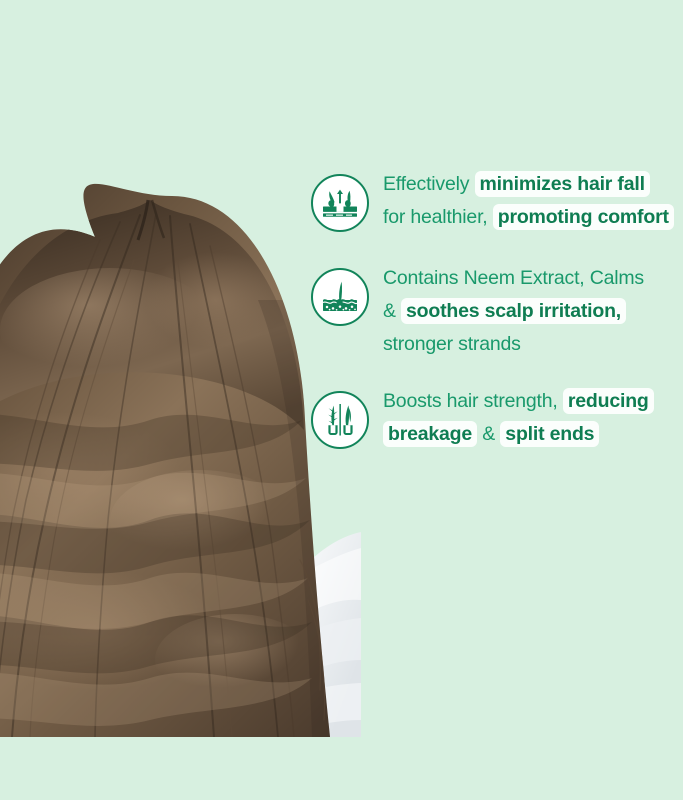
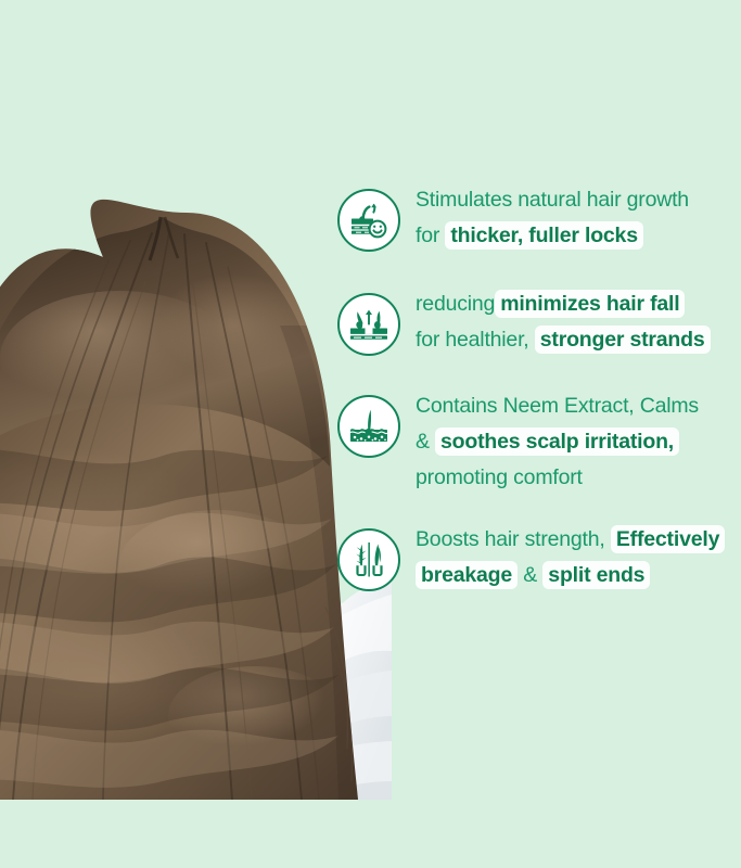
+ Stimulates natural hair growth
+ for thicker, fuller locks
- Effectively minimizes hair fall
+ reducing minimizes hair fall
- for healthier, promoting comfort
+ for healthier, stronger strands
  Contains Neem Extract, Calms
  & soothes scalp irritation,
- stronger strands
+ promoting comfort
- Boosts hair strength, reducing
+ Boosts hair strength, Effectively
  breakage & split ends
